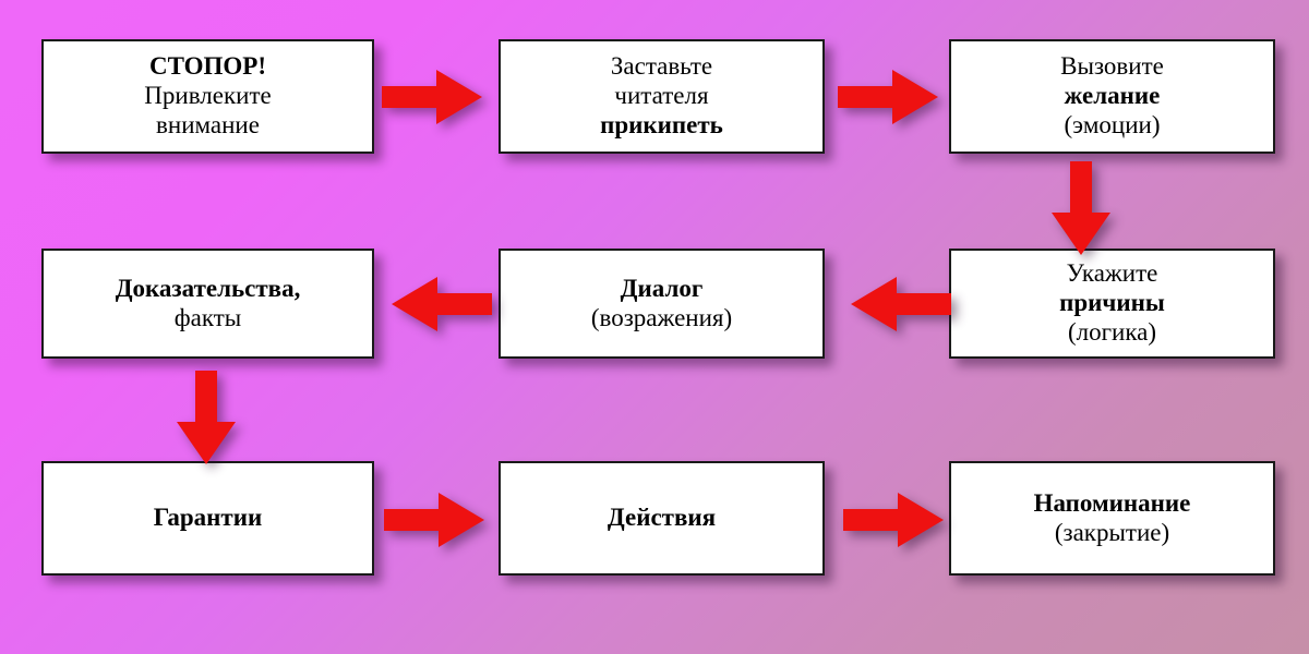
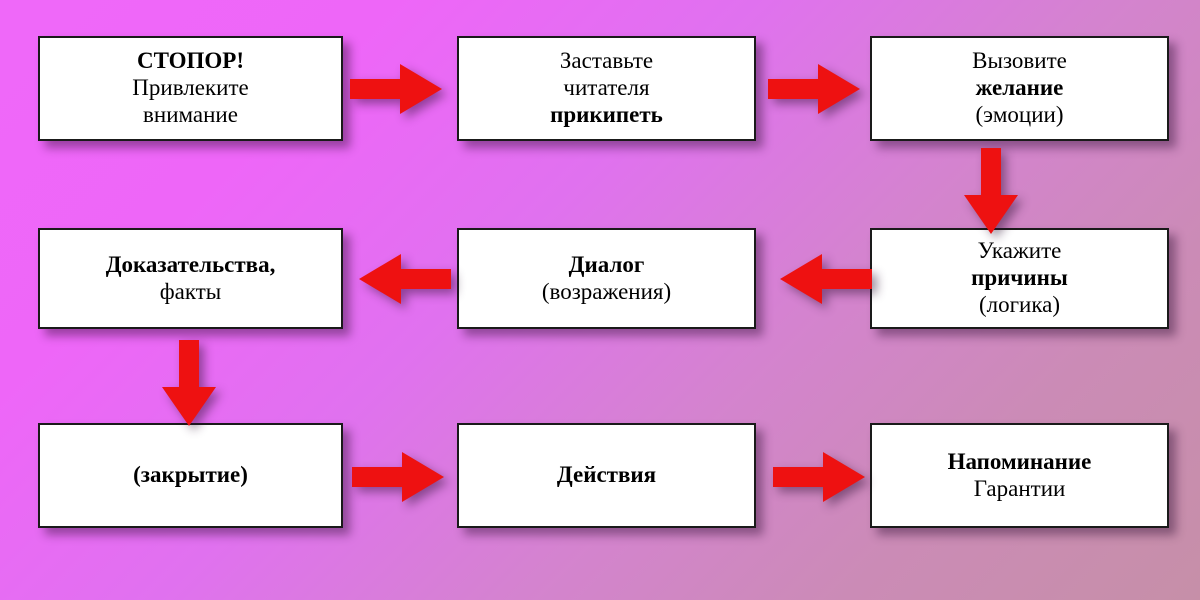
  СТОПОР!
  Привлеките
  внимание
  Заставьте
  читателя
  прикипеть
  Вызовите
  желание
  (эмоции)
  Доказательства,
  факты
  Диалог
  (возражения)
  Укажите
  причины
  (логика)
- Гарантии
+ (закрытие)
  Действия
  Напоминание
- (закрытие)
+ Гарантии
